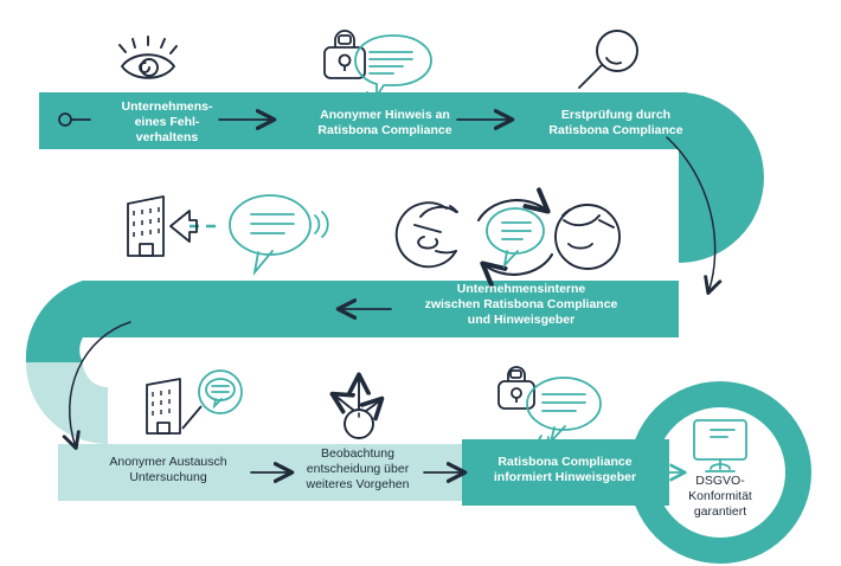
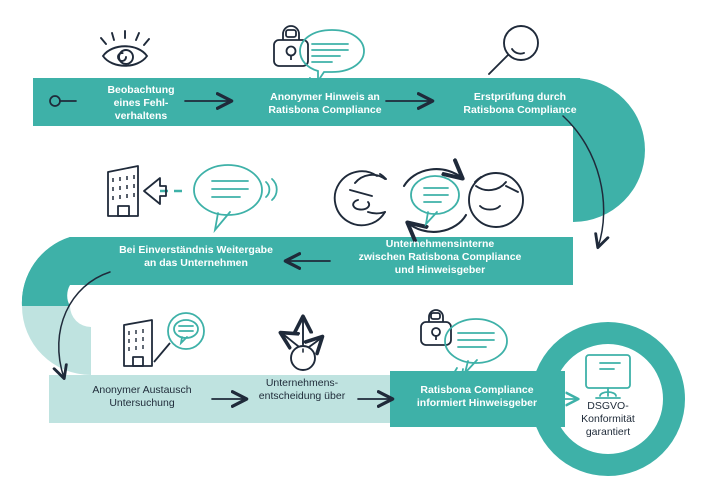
- Unternehmens-
+ Beobachtung
  eines Fehl-
  verhaltens
  Anonymer Hinweis an
  Ratisbona Compliance
  Erstprüfung durch
  Ratisbona Compliance
+ Bei Einverständnis Weitergabe
+ an das Unternehmen
  Unternehmensinterne
  zwischen Ratisbona Compliance
  und Hinweisgeber
  Anonymer Austausch
  Untersuchung
- Beobachtung
+ Unternehmens-
  entscheidung über
- weiteres Vorgehen
  Ratisbona Compliance
  informiert Hinweisgeber
  DSGVO-
  Konformität
  garantiert
